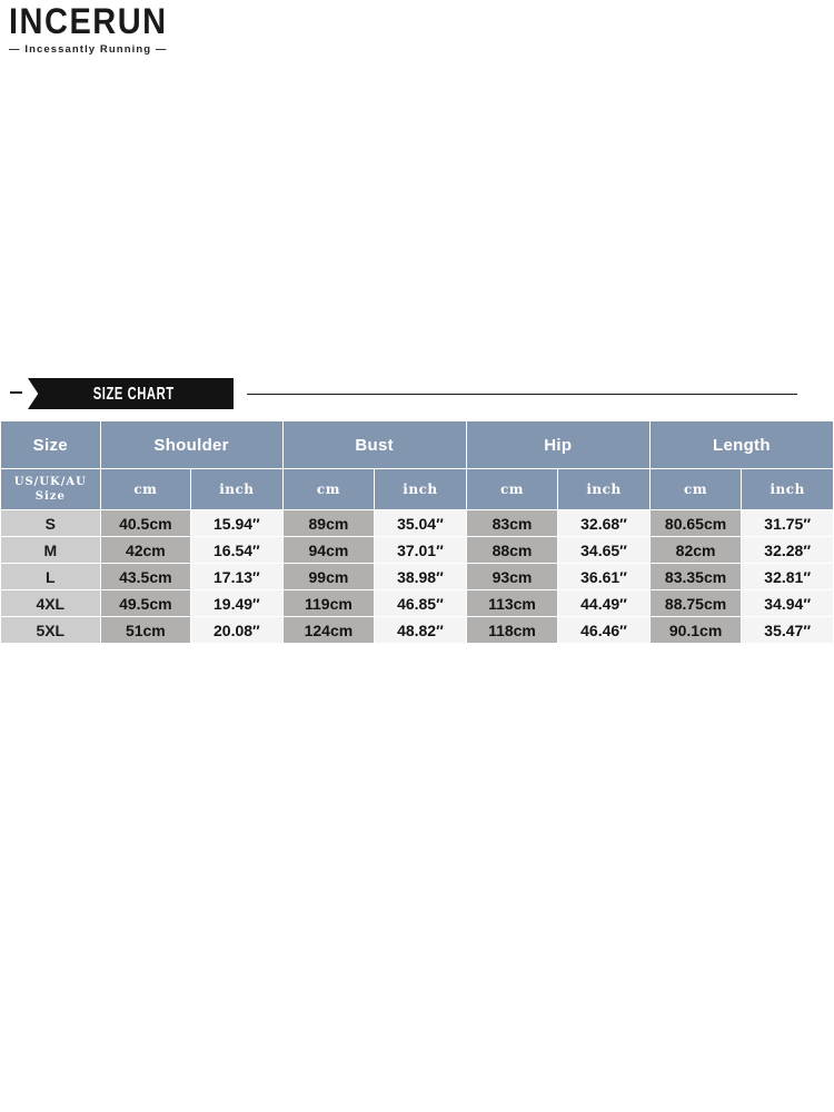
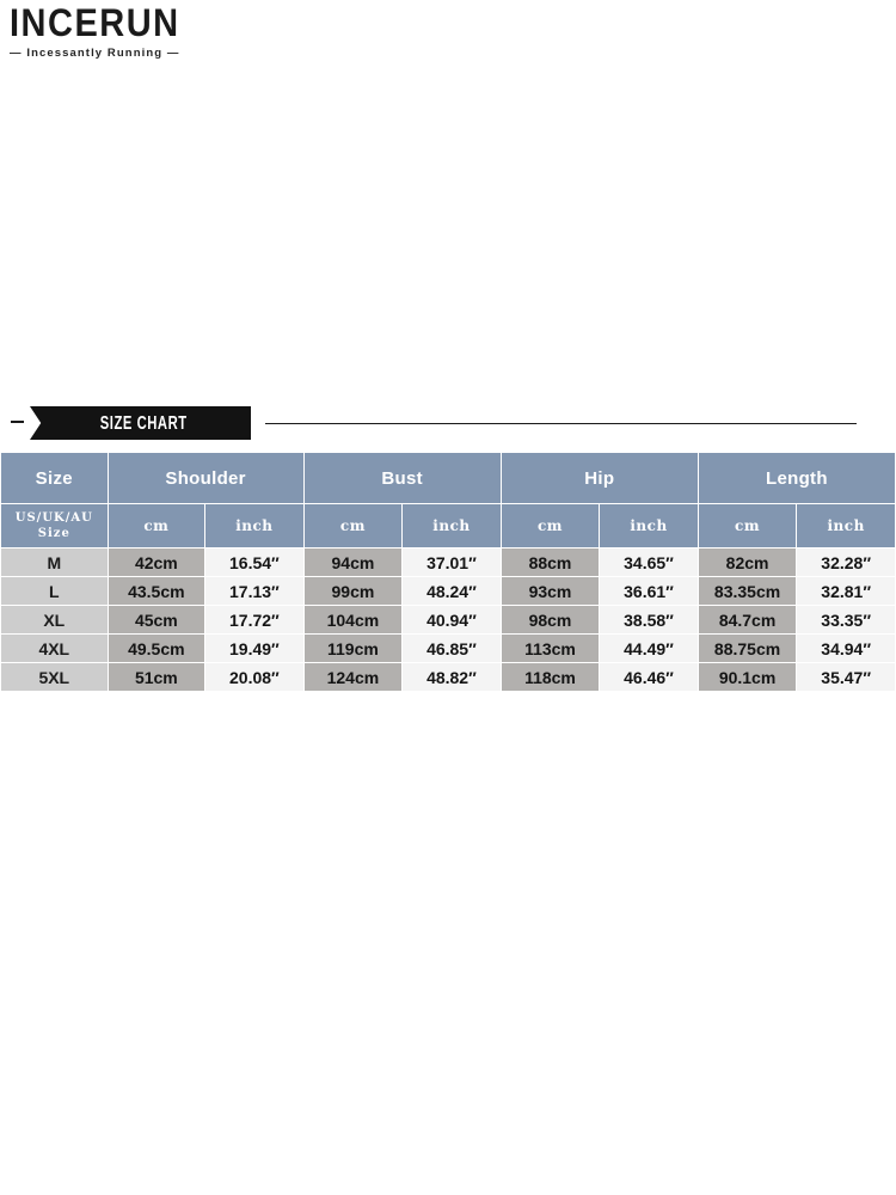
  INCERUN
  — Incessantly Running —
  SIZE CHART
  Size	Shoulder	Bust	Hip	Length
  US/UK/AUSize	cm	inch	cm	inch	cm	inch	cm	inch
- S	40.5cm	15.94″	89cm	35.04″	83cm	32.68″	80.65cm	31.75″
  M	42cm	16.54″	94cm	37.01″	88cm	34.65″	82cm	32.28″
- L	43.5cm	17.13″	99cm	38.98″	93cm	36.61″	83.35cm	32.81″
+ L	43.5cm	17.13″	99cm	48.24″	93cm	36.61″	83.35cm	32.81″
+ XL	45cm	17.72″	104cm	40.94″	98cm	38.58″	84.7cm	33.35″
  4XL	49.5cm	19.49″	119cm	46.85″	113cm	44.49″	88.75cm	34.94″
  5XL	51cm	20.08″	124cm	48.82″	118cm	46.46″	90.1cm	35.47″
